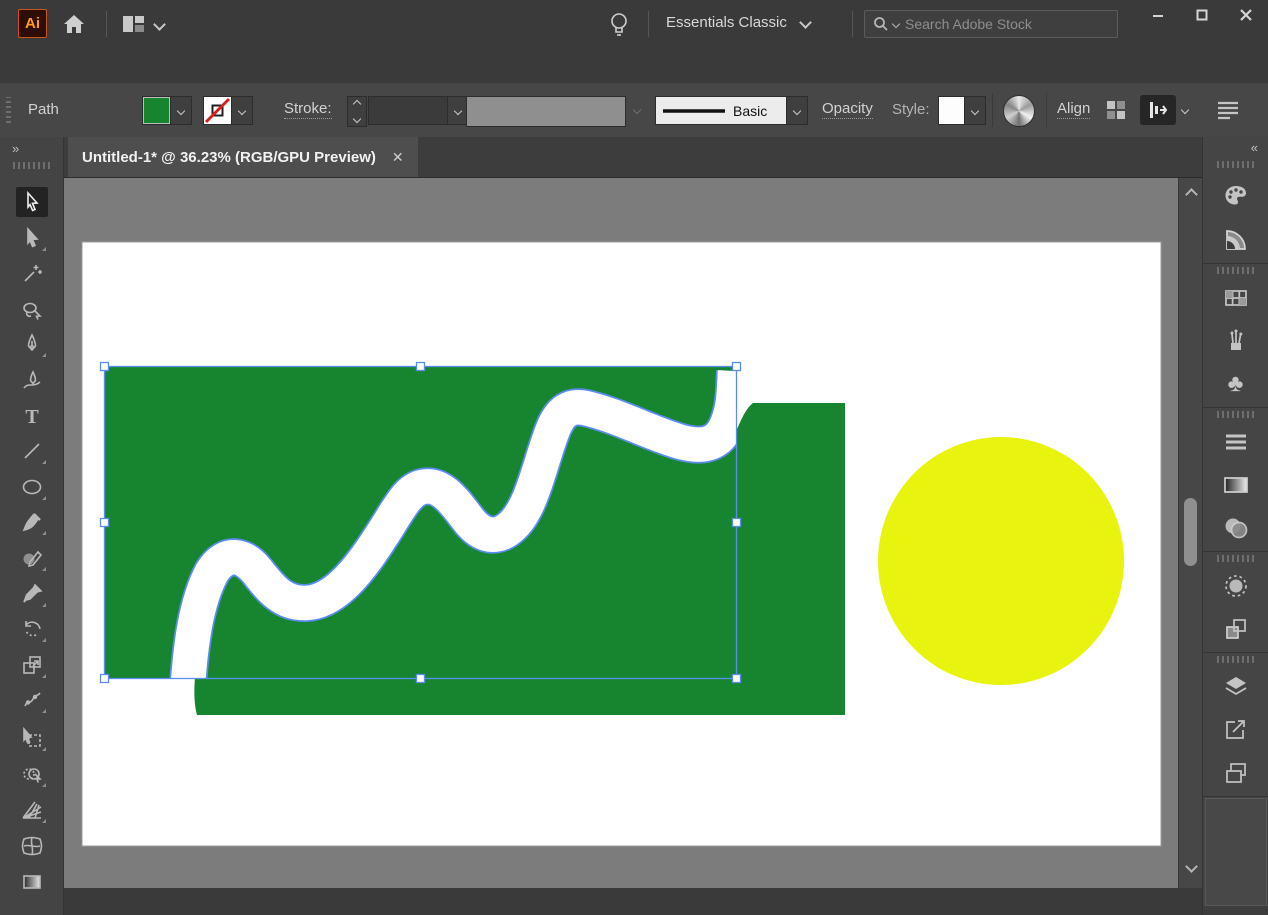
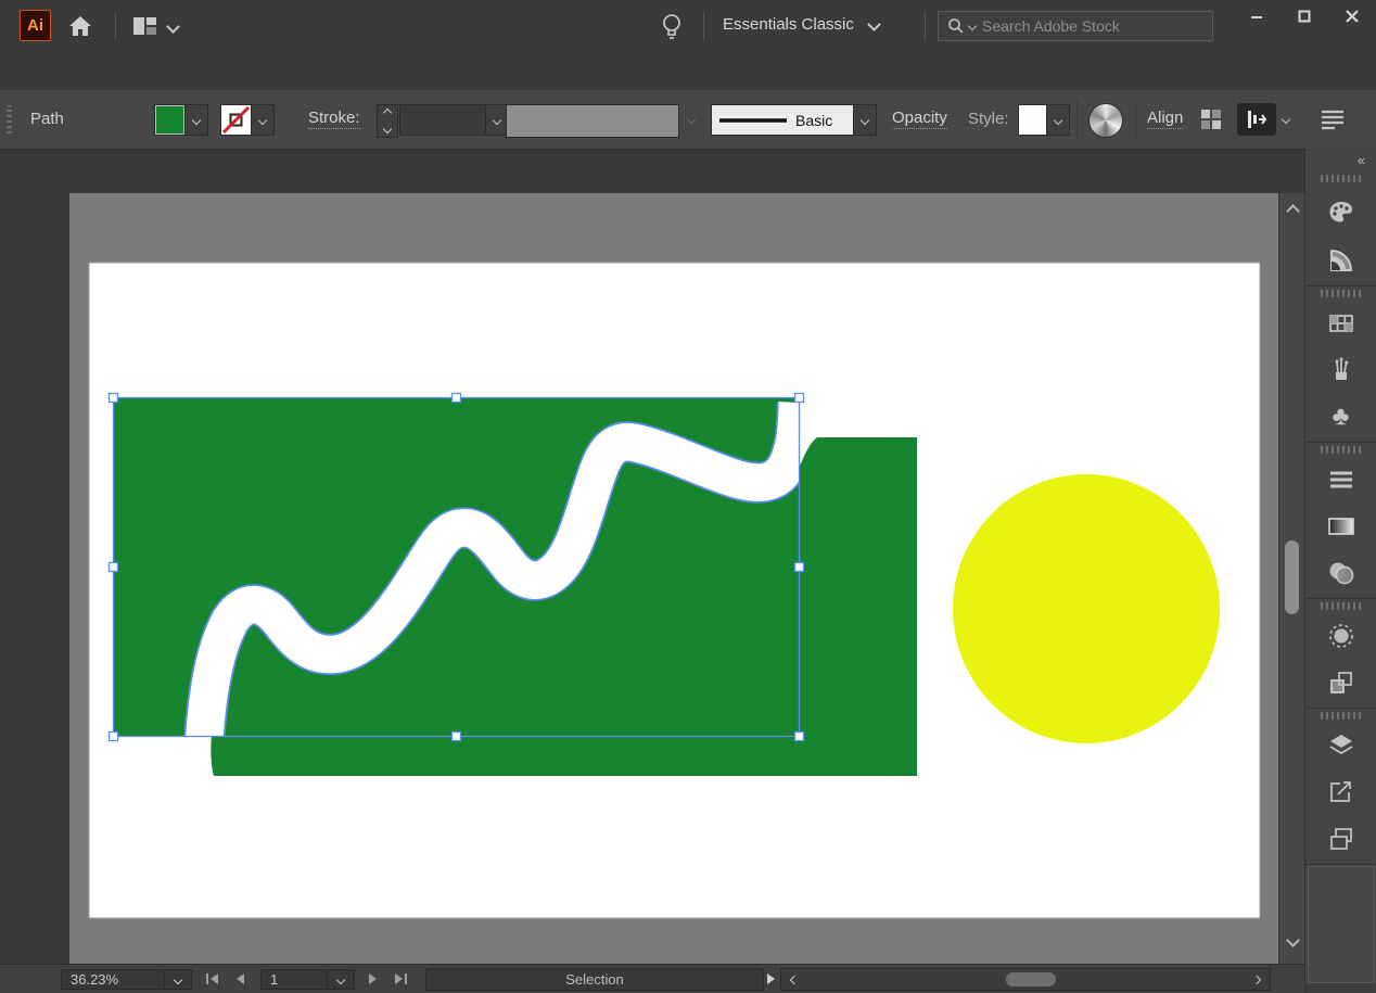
  Ai
  Essentials Classic
  Search Adobe Stock
  Path
  Stroke:
  Basic
  Opacity
  Style:
  Align
- Untitled-1* @ 36.23% (RGB/GPU Preview)
- ✕
- »
- T
  «
  ♣
+ 36.23%
+ 1
+ Selection
